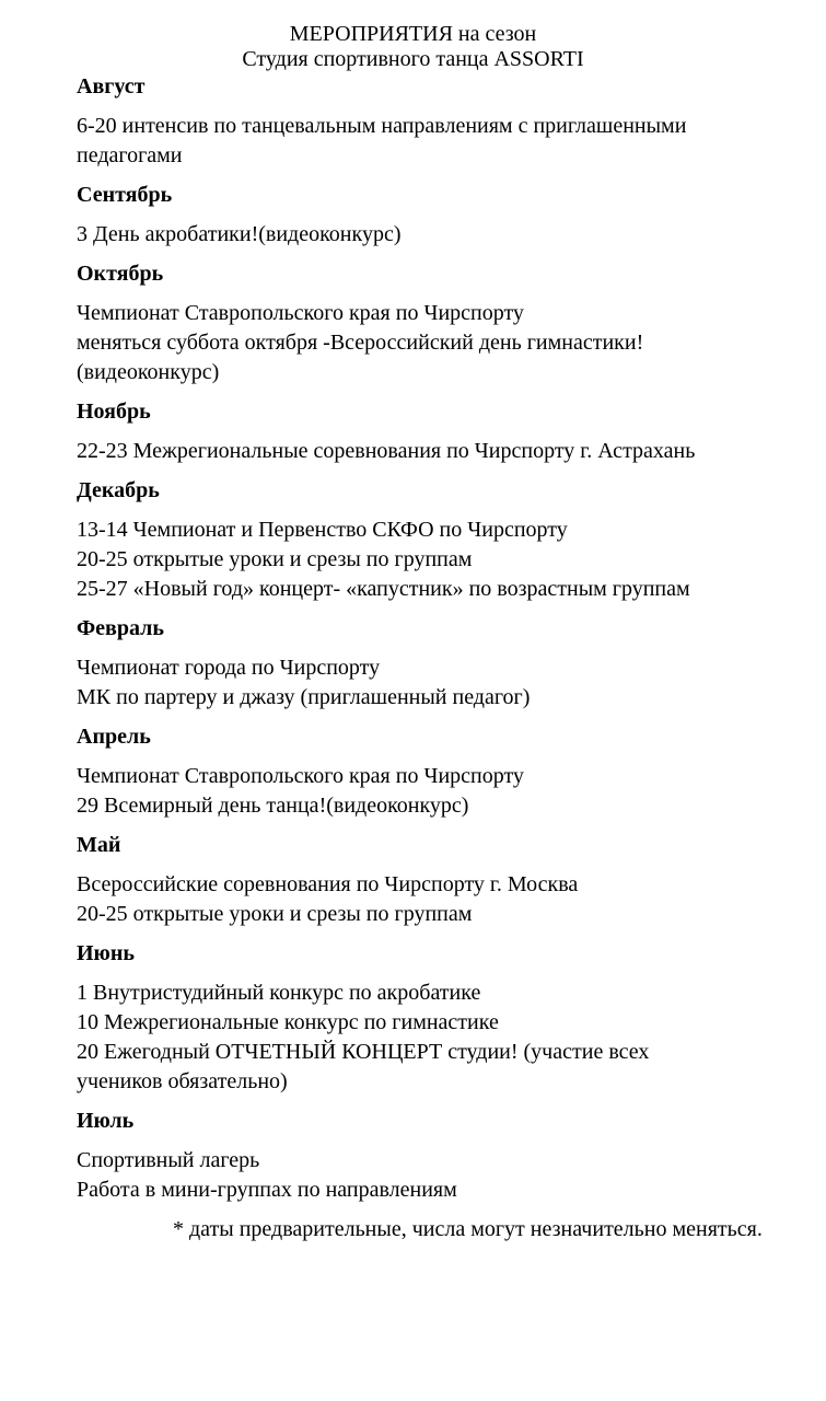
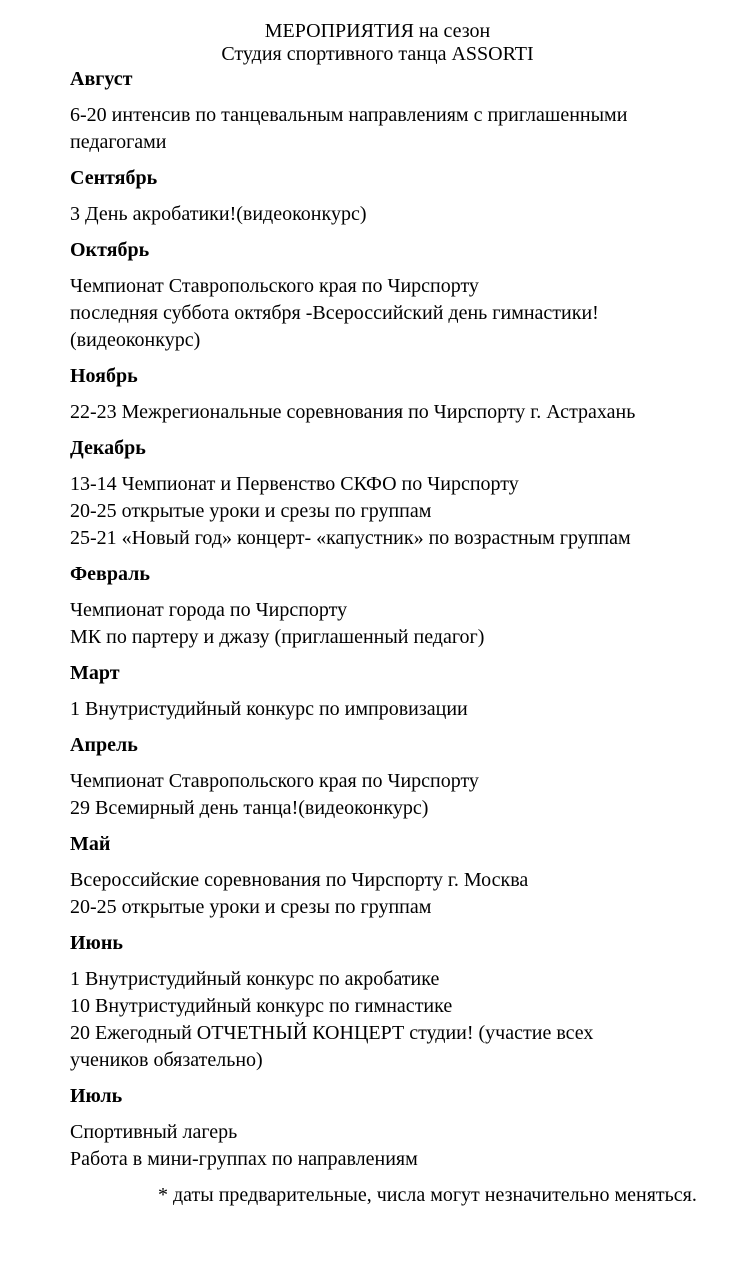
  МЕРОПРИЯТИЯ на сезон
  Студия спортивного танца ASSORTI
  Август
  6-20 интенсив по танцевальным направлениям с приглашенными
  педагогами
  Сентябрь
  3 День акробатики!(видеоконкурс)
  Октябрь
  Чемпионат Ставропольского края по Чирспорту
- меняться суббота октября -Всероссийский день гимнастики!
+ последняя суббота октября -Всероссийский день гимнастики!
  (видеоконкурс)
  Ноябрь
  22-23 Межрегиональные соревнования по Чирспорту г. Астрахань
  Декабрь
  13-14 Чемпионат и Первенство СКФО по Чирспорту
  20-25 открытые уроки и срезы по группам
- 25-27 «Новый год» концерт- «капустник» по возрастным группам
+ 25-21 «Новый год» концерт- «капустник» по возрастным группам
  Февраль
  Чемпионат города по Чирспорту
  МК по партеру и джазу (приглашенный педагог)
+ Март
+ 1 Внутристудийный конкурс по импровизации
  Апрель
  Чемпионат Ставропольского края по Чирспорту
  29 Всемирный день танца!(видеоконкурс)
  Май
  Всероссийские соревнования по Чирспорту г. Москва
  20-25 открытые уроки и срезы по группам
  Июнь
  1 Внутристудийный конкурс по акробатике
- 10 Межрегиональные конкурс по гимнастике
+ 10 Внутристудийный конкурс по гимнастике
  20 Ежегодный ОТЧЕТНЫЙ КОНЦЕРТ студии! (участие всех
  учеников обязательно)
  Июль
  Спортивный лагерь
  Работа в мини-группах по направлениям
  * даты предварительные, числа могут незначительно меняться.
